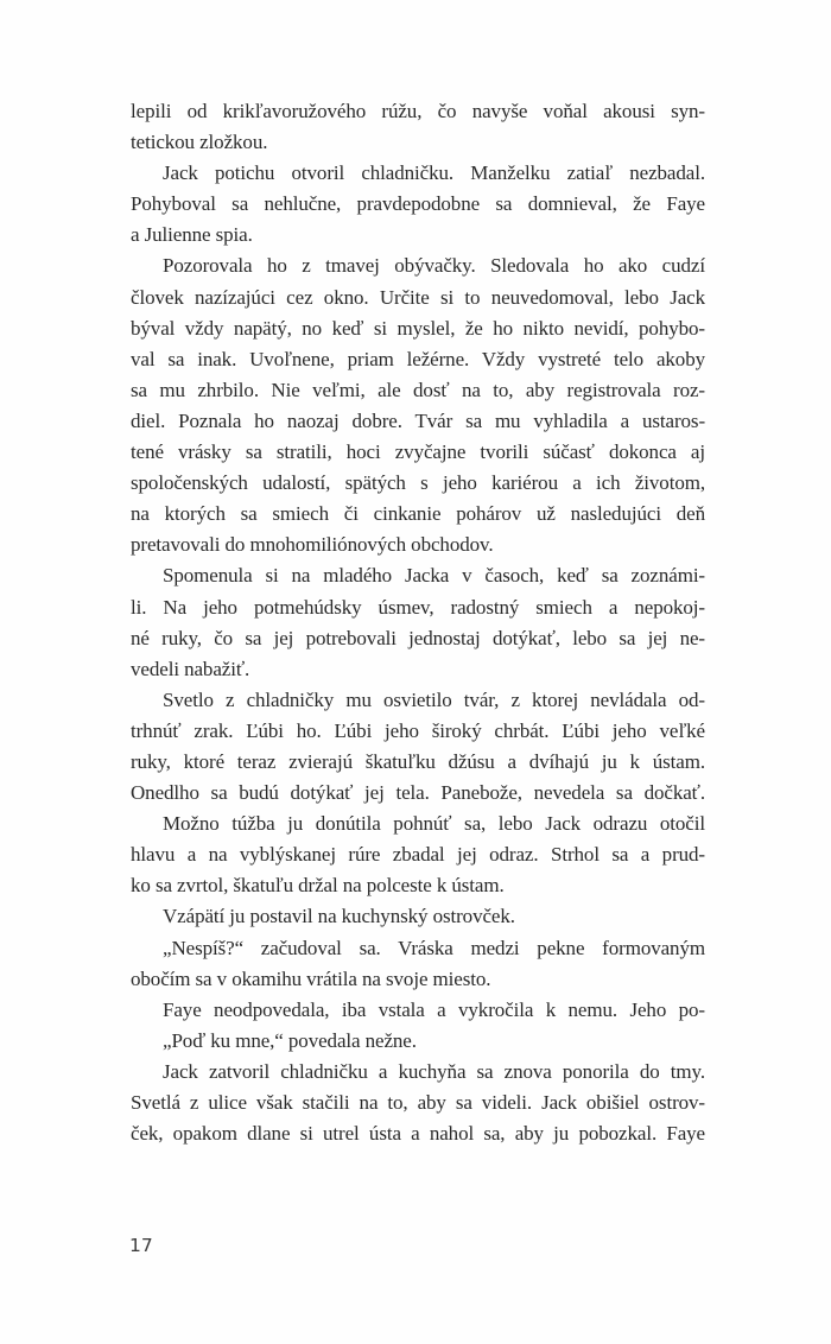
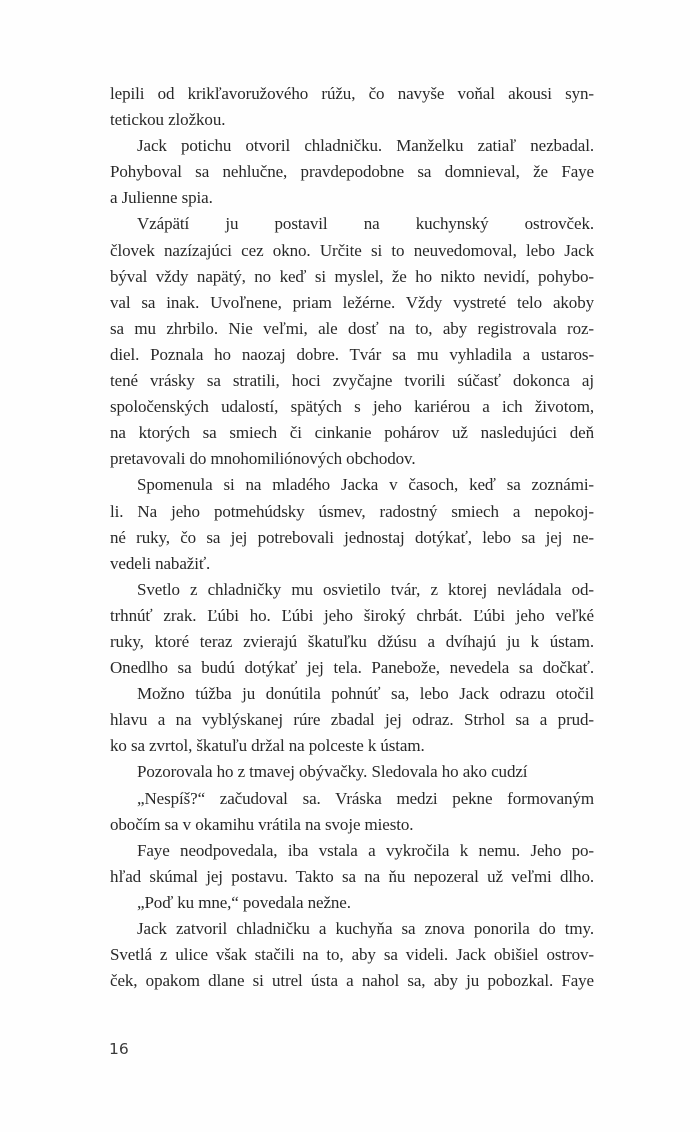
  lepili od krikľavoružového rúžu, čo navyše voňal akousi syn-
  tetickou zložkou.
  Jack potichu otvoril chladničku. Manželku zatiaľ nezbadal.
  Pohyboval sa nehlučne, pravdepodobne sa domnieval, že Faye
  a Julienne spia.
- Pozorovala ho z tmavej obývačky. Sledovala ho ako cudzí
+ Vzápätí ju postavil na kuchynský ostrovček.
  človek nazízajúci cez okno. Určite si to neuvedomoval, lebo Jack
  býval vždy napätý, no keď si myslel, že ho nikto nevidí, pohybo-
  val sa inak. Uvoľnene, priam ležérne. Vždy vystreté telo akoby
  sa mu zhrbilo. Nie veľmi, ale dosť na to, aby registrovala roz-
  diel. Poznala ho naozaj dobre. Tvár sa mu vyhladila a ustaros-
  tené vrásky sa stratili, hoci zvyčajne tvorili súčasť dokonca aj
  spoločenských udalostí, spätých s jeho kariérou a ich životom,
  na ktorých sa smiech či cinkanie pohárov už nasledujúci deň
  pretavovali do mnohomiliónových obchodov.
  Spomenula si na mladého Jacka v časoch, keď sa zoznámi-
  li. Na jeho potmehúdsky úsmev, radostný smiech a nepokoj-
  né ruky, čo sa jej potrebovali jednostaj dotýkať, lebo sa jej ne-
  vedeli nabažiť.
  Svetlo z chladničky mu osvietilo tvár, z ktorej nevládala od-
  trhnúť zrak. Ľúbi ho. Ľúbi jeho široký chrbát. Ľúbi jeho veľké
  ruky, ktoré teraz zvierajú škatuľku džúsu a dvíhajú ju k ústam.
  Onedlho sa budú dotýkať jej tela. Panebože, nevedela sa dočkať.
  Možno túžba ju donútila pohnúť sa, lebo Jack odrazu otočil
  hlavu a na vyblýskanej rúre zbadal jej odraz. Strhol sa a prud-
  ko sa zvrtol, škatuľu držal na polceste k ústam.
- Vzápätí ju postavil na kuchynský ostrovček.
+ Pozorovala ho z tmavej obývačky. Sledovala ho ako cudzí
  „Nespíš?“ začudoval sa. Vráska medzi pekne formovaným
  obočím sa v okamihu vrátila na svoje miesto.
  Faye neodpovedala, iba vstala a vykročila k nemu. Jeho po-
+ hľad skúmal jej postavu. Takto sa na ňu nepozeral už veľmi dlho.
  „Poď ku mne,“ povedala nežne.
  Jack zatvoril chladničku a kuchyňa sa znova ponorila do tmy.
  Svetlá z ulice však stačili na to, aby sa videli. Jack obišiel ostrov-
  ček, opakom dlane si utrel ústa a nahol sa, aby ju pobozkal. Faye
- 17
+ 16
